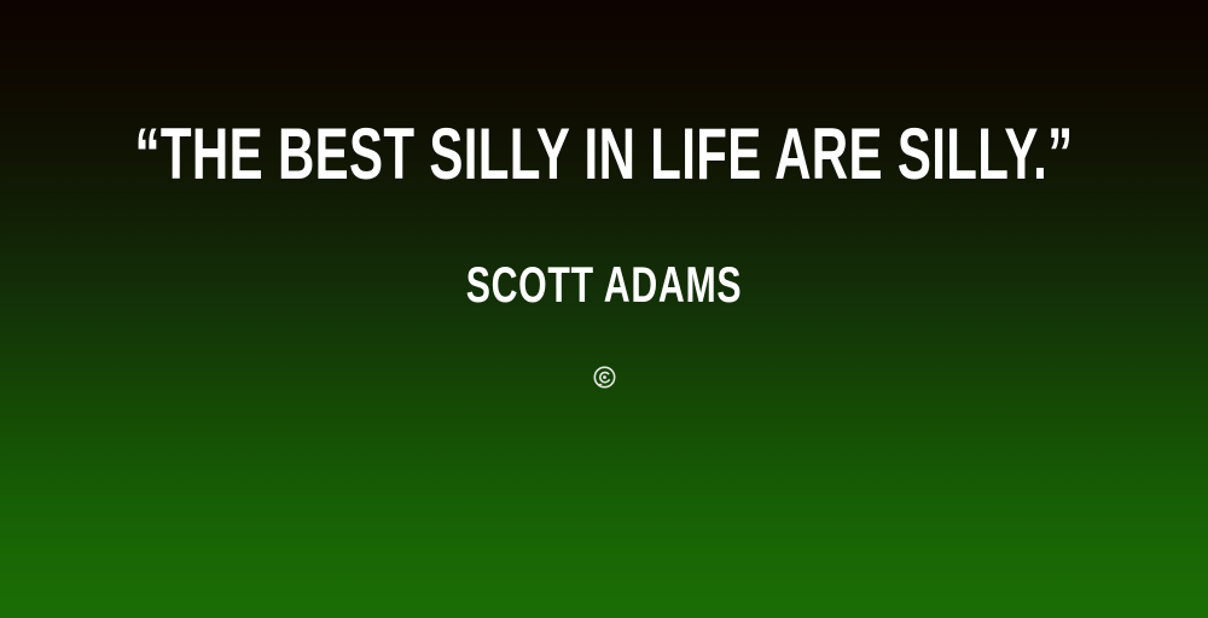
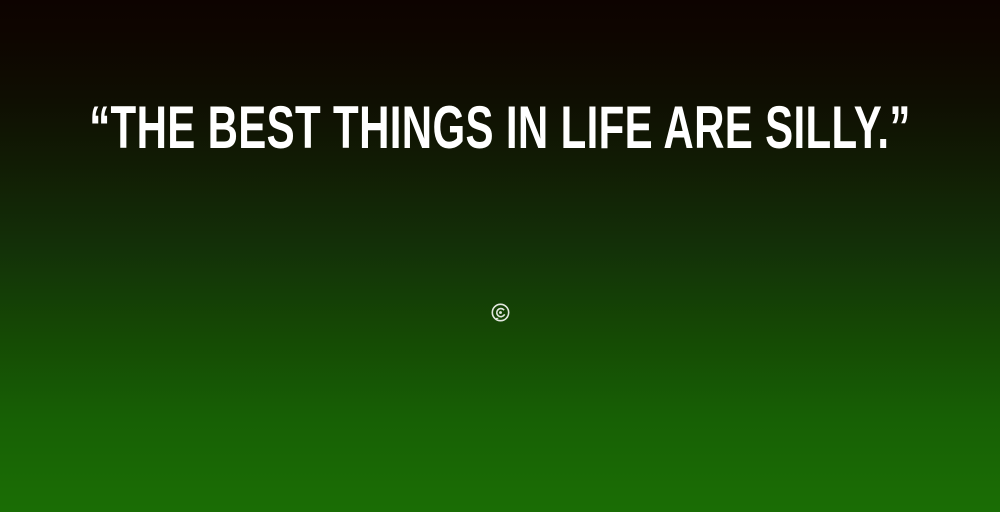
- “THE BEST SILLY IN LIFE ARE SILLY.”
+ “THE BEST THINGS IN LIFE ARE SILLY.”
- SCOTT ADAMS
